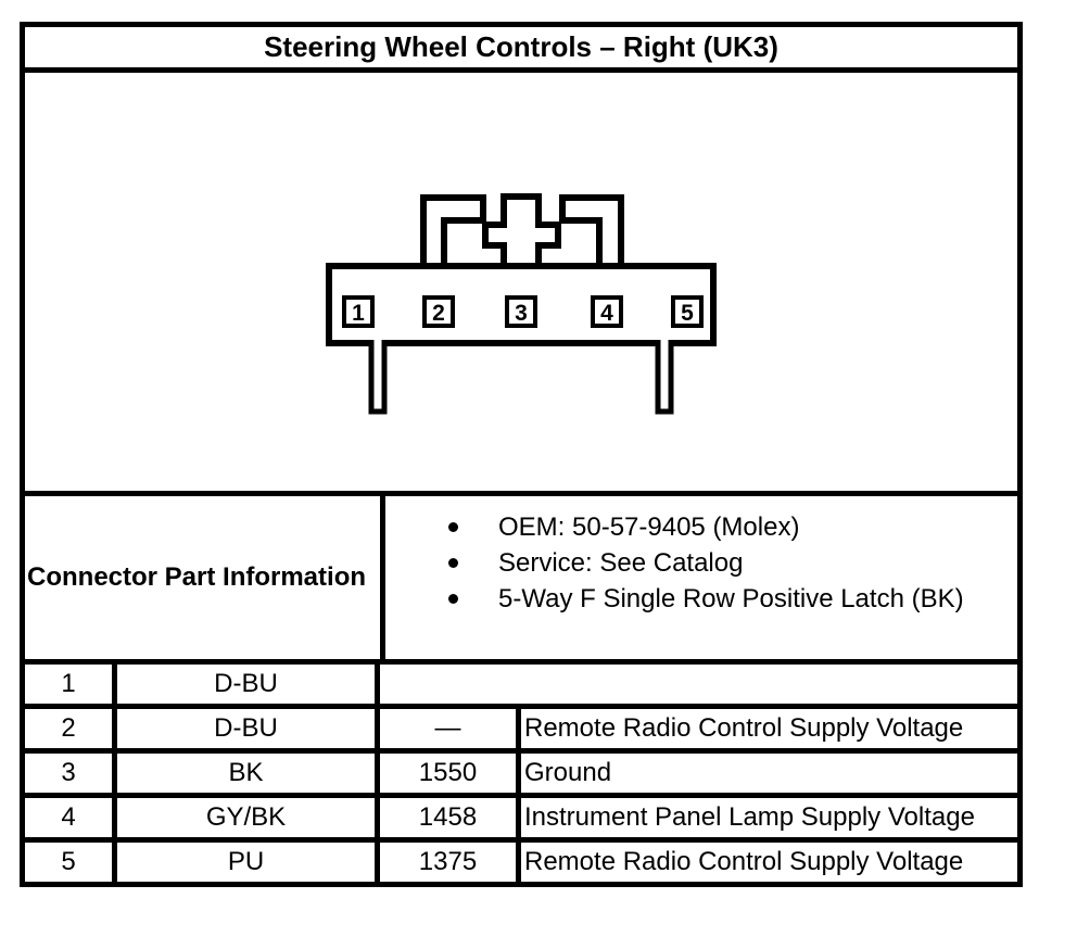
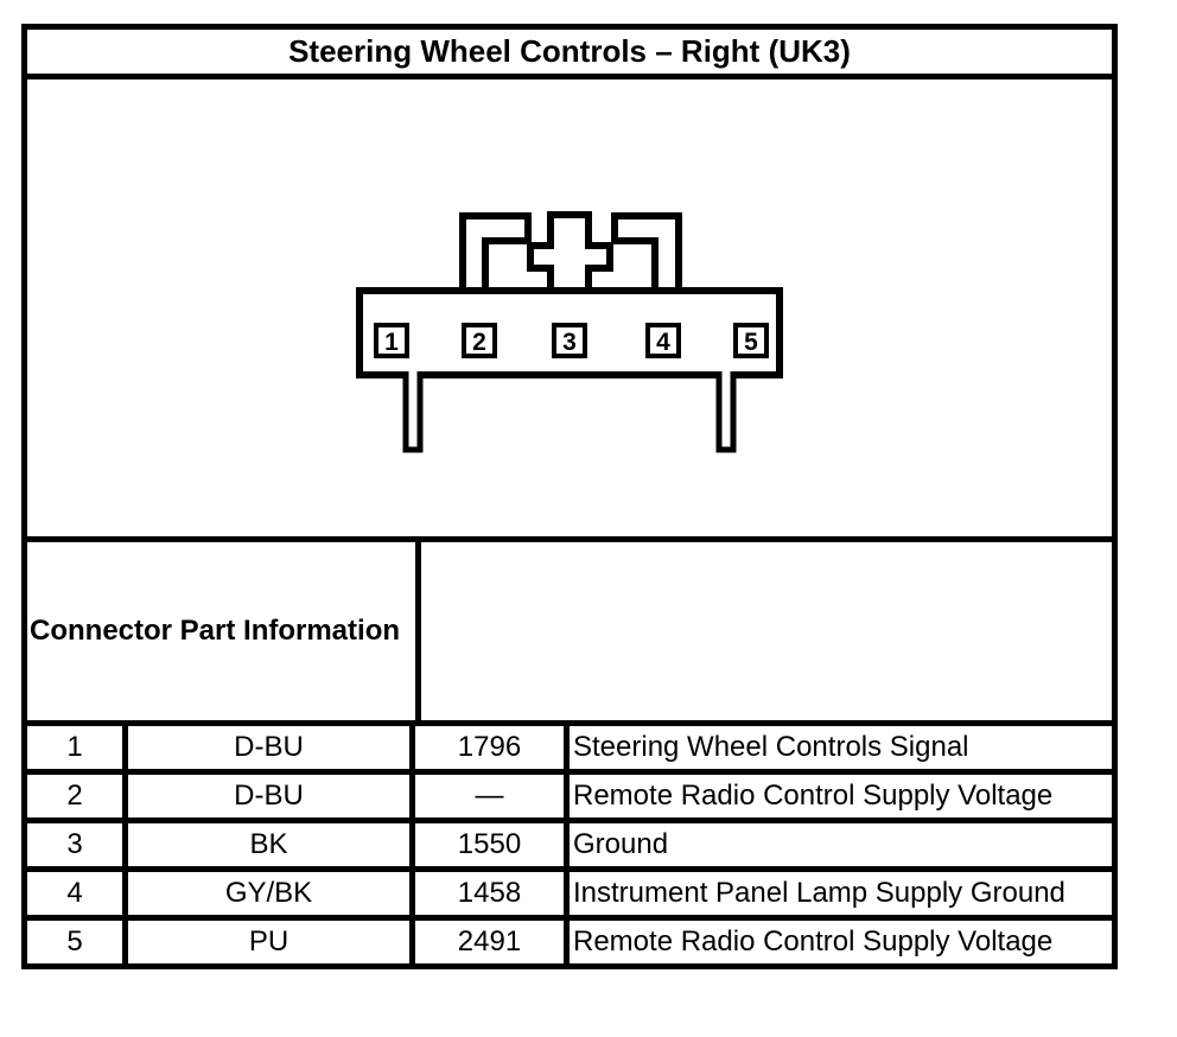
  Steering Wheel Controls – Right (UK3)
  1
  2
  3
  4
  5
  Connector Part Information
- OEM: 50-57-9405 (Molex)
- Service: See Catalog
- 5-Way F Single Row Positive Latch (BK)
  1
  D-BU
+ 1796
+ Steering Wheel Controls Signal
  2
  D-BU
  —
  Remote Radio Control Supply Voltage
  3
  BK
  1550
  Ground
  4
  GY/BK
  1458
- Instrument Panel Lamp Supply Voltage
+ Instrument Panel Lamp Supply Ground
  5
  PU
- 1375
+ 2491
  Remote Radio Control Supply Voltage
